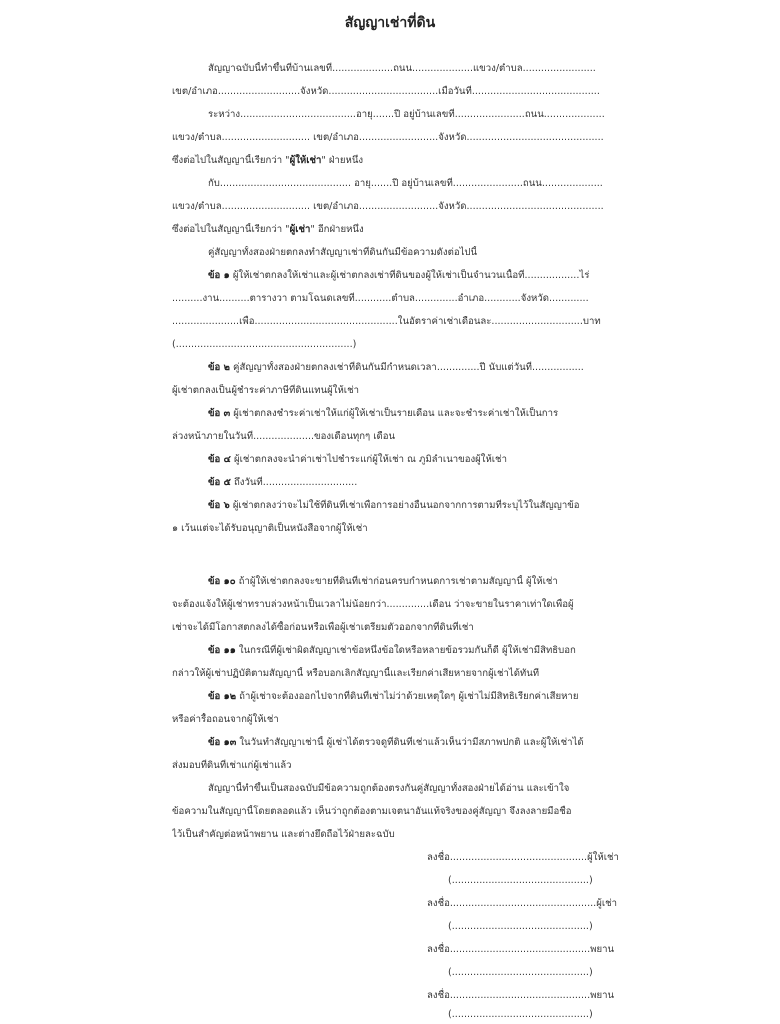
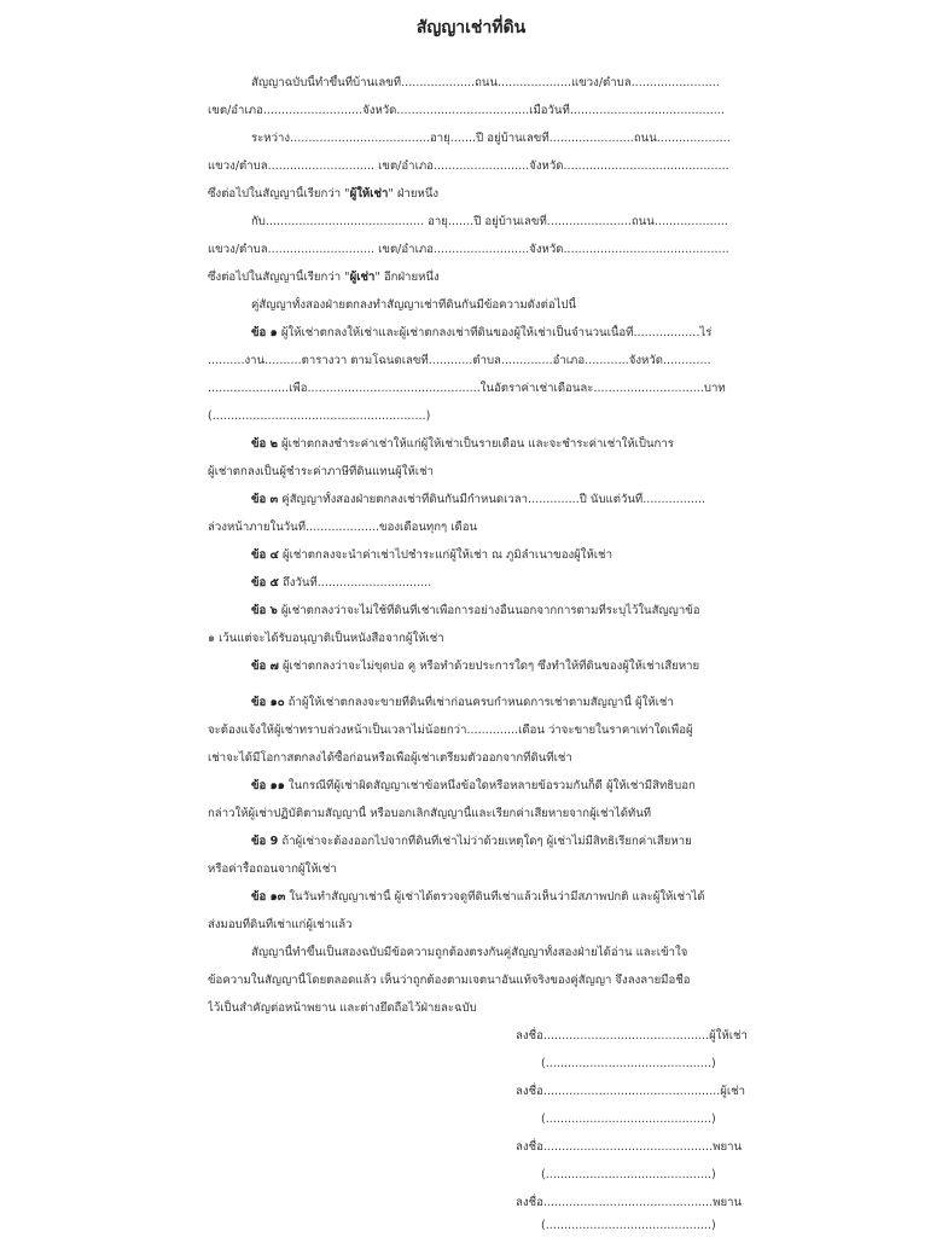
  สัญญาเช่าที่ดิน
  สัญญาฉบับนี้ทำขึ้นที่บ้านเลขที่....................ถนน....................แขวง/ตำบล........................
  เขต/อำเภอ...........................จังหวัด....................................เมื่อวันที่..........................................
  ระหว่าง......................................อายุ.......ปี อยู่บ้านเลขที่.......................ถนน....................
  แขวง/ตำบล............................. เขต/อำเภอ..........................จังหวัด.............................................
  ซึ่งต่อไปในสัญญานี้เรียกว่า "ผู้ให้เช่า" ฝ่ายหนึ่ง
  กับ........................................... อายุ.......ปี อยู่บ้านเลขที่.......................ถนน....................
  แขวง/ตำบล............................. เขต/อำเภอ..........................จังหวัด.............................................
  ซึ่งต่อไปในสัญญานี้เรียกว่า "ผู้เช่า" อีกฝ่ายหนึ่ง
  คู่สัญญาทั้งสองฝ่ายตกลงทำสัญญาเช่าที่ดินกันมีข้อความดังต่อไปนี้
  ข้อ ๑ ผู้ให้เช่าตกลงให้เช่าและผู้เช่าตกลงเช่าที่ดินของผู้ให้เช่าเป็นจำนวนเนื้อที่..................ไร่
  ..........งาน..........ตารางวา ตามโฉนดเลขที่............ตำบล..............อำเภอ............จังหวัด.............
  ......................เพื่อ...............................................ในอัตราค่าเช่าเดือนละ..............................บาท
  (..........................................................)
- ข้อ ๒ คู่สัญญาทั้งสองฝ่ายตกลงเช่าที่ดินกันมีกำหนดเวลา..............ปี นับแต่วันที่.................
+ ข้อ ๒ ผู้เช่าตกลงชำระค่าเช่าให้แก่ผู้ให้เช่าเป็นรายเดือน และจะชำระค่าเช่าให้เป็นการ
  ผู้เช่าตกลงเป็นผู้ชำระค่าภาษีที่ดินแทนผู้ให้เช่า
- ข้อ ๓ ผู้เช่าตกลงชำระค่าเช่าให้แก่ผู้ให้เช่าเป็นรายเดือน และจะชำระค่าเช่าให้เป็นการ
+ ข้อ ๓ คู่สัญญาทั้งสองฝ่ายตกลงเช่าที่ดินกันมีกำหนดเวลา..............ปี นับแต่วันที่.................
  ล่วงหน้าภายในวันที่....................ของเดือนทุกๆ เดือน
  ข้อ ๔ ผู้เช่าตกลงจะนำค่าเช่าไปชำระแก่ผู้ให้เช่า ณ ภูมิลำเนาของผู้ให้เช่า
  ข้อ ๕ ถึงวันที่...............................
  ข้อ ๖ ผู้เช่าตกลงว่าจะไม่ใช้ที่ดินที่เช่าเพื่อการอย่างอื่นนอกจากการตามที่ระบุไว้ในสัญญาข้อ
  ๑ เว้นแต่จะได้รับอนุญาติเป็นหนังสือจากผู้ให้เช่า
+ ข้อ ๗ ผู้เช่าตกลงว่าจะไม่ขุดบ่อ คู หรือทำด้วยประการใดๆ ซึ่งทำให้ที่ดินของผู้ให้เช่าเสียหาย
  ข้อ ๑๐ ถ้าผู้ให้เช่าตกลงจะขายที่ดินที่เช่าก่อนครบกำหนดการเช่าตามสัญญานี้ ผู้ให้เช่า
  จะต้องแจ้งให้ผู้เช่าทราบล่วงหน้าเป็นเวลาไม่น้อยกว่า..............เดือน ว่าจะขายในราคาเท่าใดเพื่อผู้
  เช่าจะได้มีโอกาสตกลงได้ซื้อก่อนหรือเพื่อผู้เช่าเตรียมตัวออกจากที่ดินที่เช่า
  ข้อ ๑๑ ในกรณีที่ผู้เช่าผิดสัญญาเช่าข้อหนึ่งข้อใดหรือหลายข้อรวมกันก็ดี ผู้ให้เช่ามีสิทธิบอก
  กล่าวให้ผู้เช่าปฏิบัติตามสัญญานี้ หรือบอกเลิกสัญญานี้และเรียกค่าเสียหายจากผู้เช่าได้ทันที
- ข้อ ๑๒ ถ้าผู้เช่าจะต้องออกไปจากที่ดินที่เช่าไม่ว่าด้วยเหตุใดๆ ผู้เช่าไม่มีสิทธิเรียกค่าเสียหาย
+ ข้อ 9 ถ้าผู้เช่าจะต้องออกไปจากที่ดินที่เช่าไม่ว่าด้วยเหตุใดๆ ผู้เช่าไม่มีสิทธิเรียกค่าเสียหาย
  หรือค่ารื้อถอนจากผู้ให้เช่า
  ข้อ ๑๓ ในวันทำสัญญาเช่านี้ ผู้เช่าได้ตรวจดูที่ดินที่เช่าแล้วเห็นว่ามีสภาพปกติ และผู้ให้เช่าได้
  ส่งมอบที่ดินที่เช่าแก่ผู้เช่าแล้ว
  สัญญานี้ทำขึ้นเป็นสองฉบับมีข้อความถูกต้องตรงกันคู่สัญญาทั้งสองฝ่ายได้อ่าน และเข้าใจ
  ข้อความในสัญญานี้โดยตลอดแล้ว เห็นว่าถูกต้องตามเจตนาอันแท้จริงของคู่สัญญา จึงลงลายมือชื่อ
  ไว้เป็นสำคัญต่อหน้าพยาน และต่างยึดถือไว้ฝ่ายละฉบับ
  ลงชื่อ.............................................ผู้ให้เช่า
  (.............................................)
  ลงชื่อ................................................ผู้เช่า
  (.............................................)
  ลงชื่อ..............................................พยาน
  (.............................................)
  ลงชื่อ..............................................พยาน
  (.............................................)
